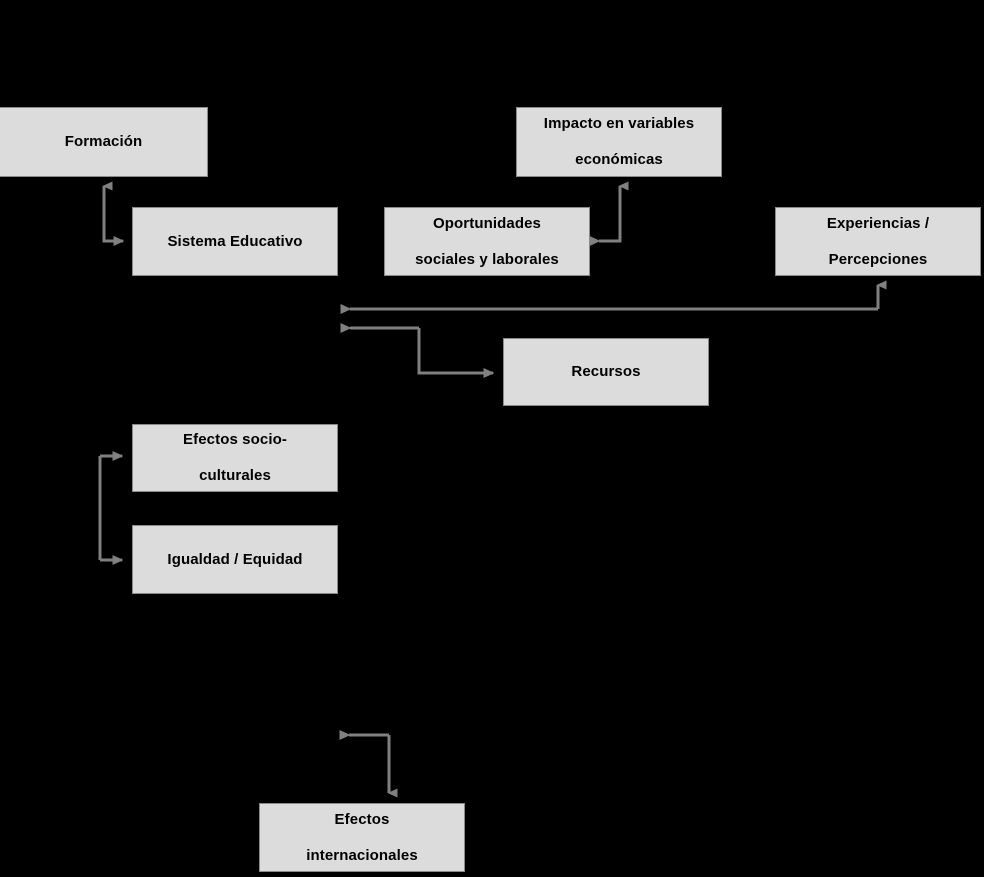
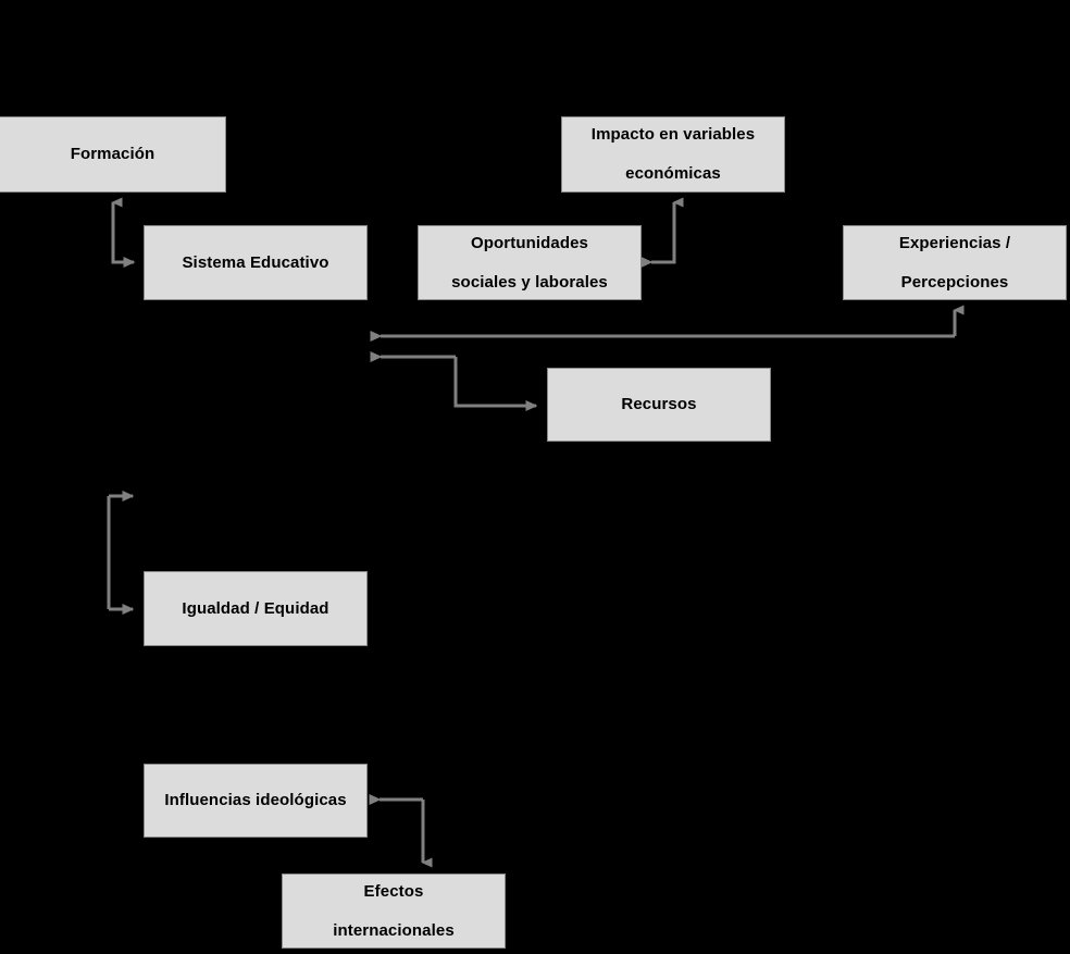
  Formación
  Impacto en variables
  económicas
  Sistema Educativo
  Oportunidades
  sociales y laborales
  Experiencias /
  Percepciones
  Recursos
- Efectos socio-
- culturales
  Igualdad / Equidad
+ Influencias ideológicas
  Efectos
  internacionales
